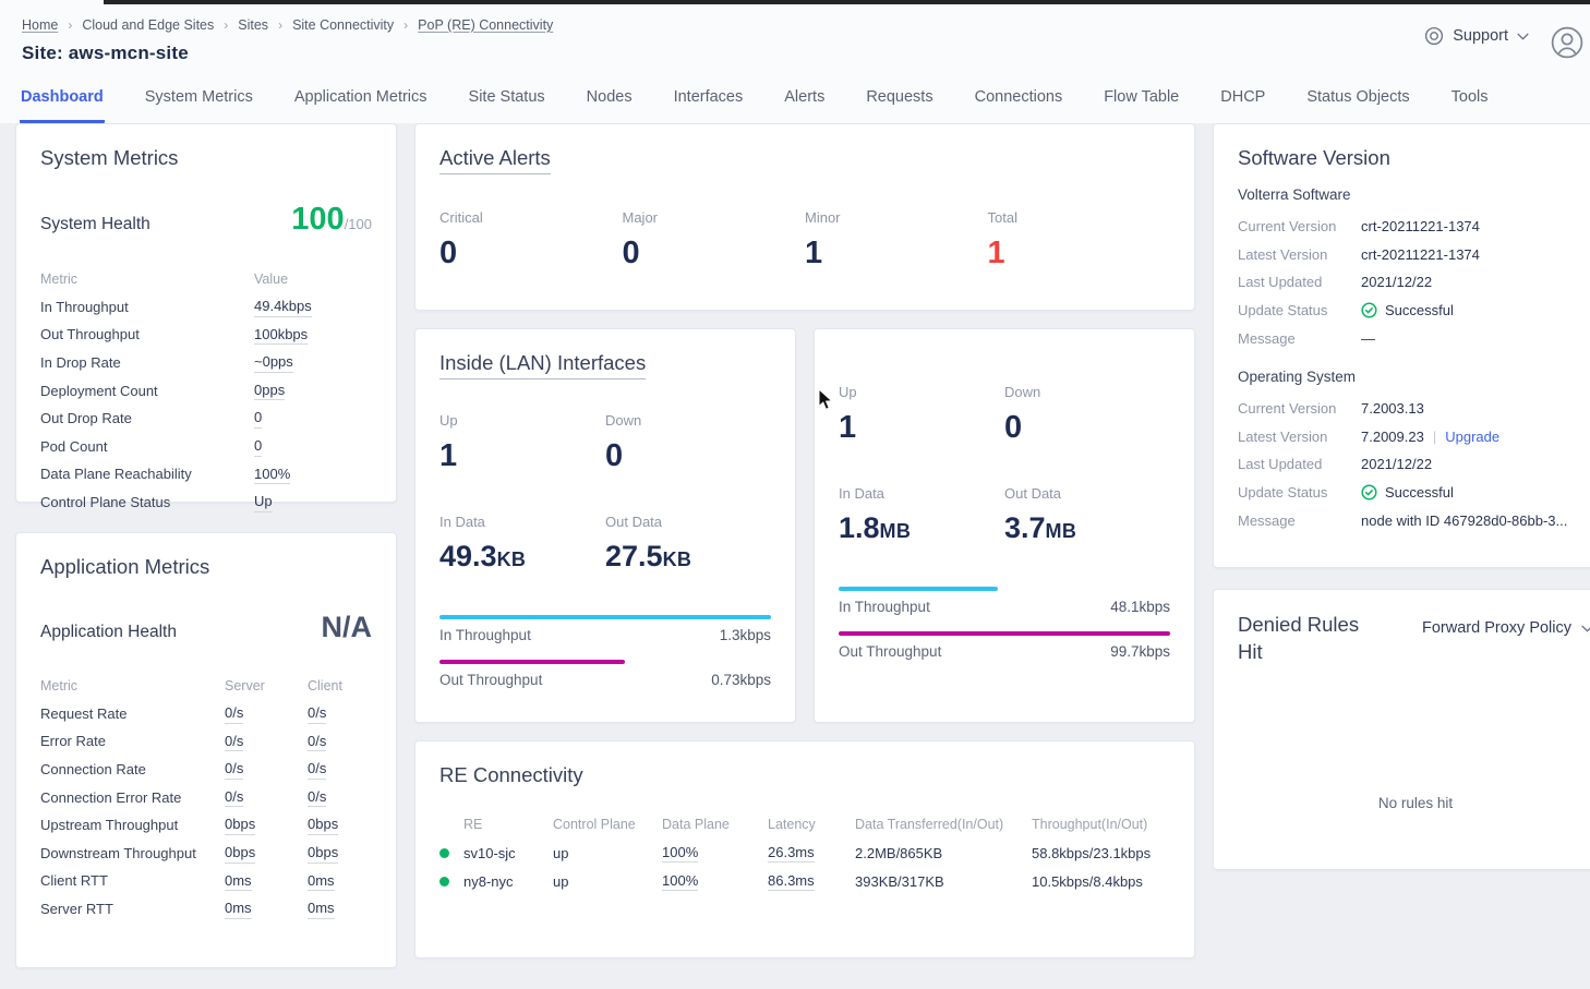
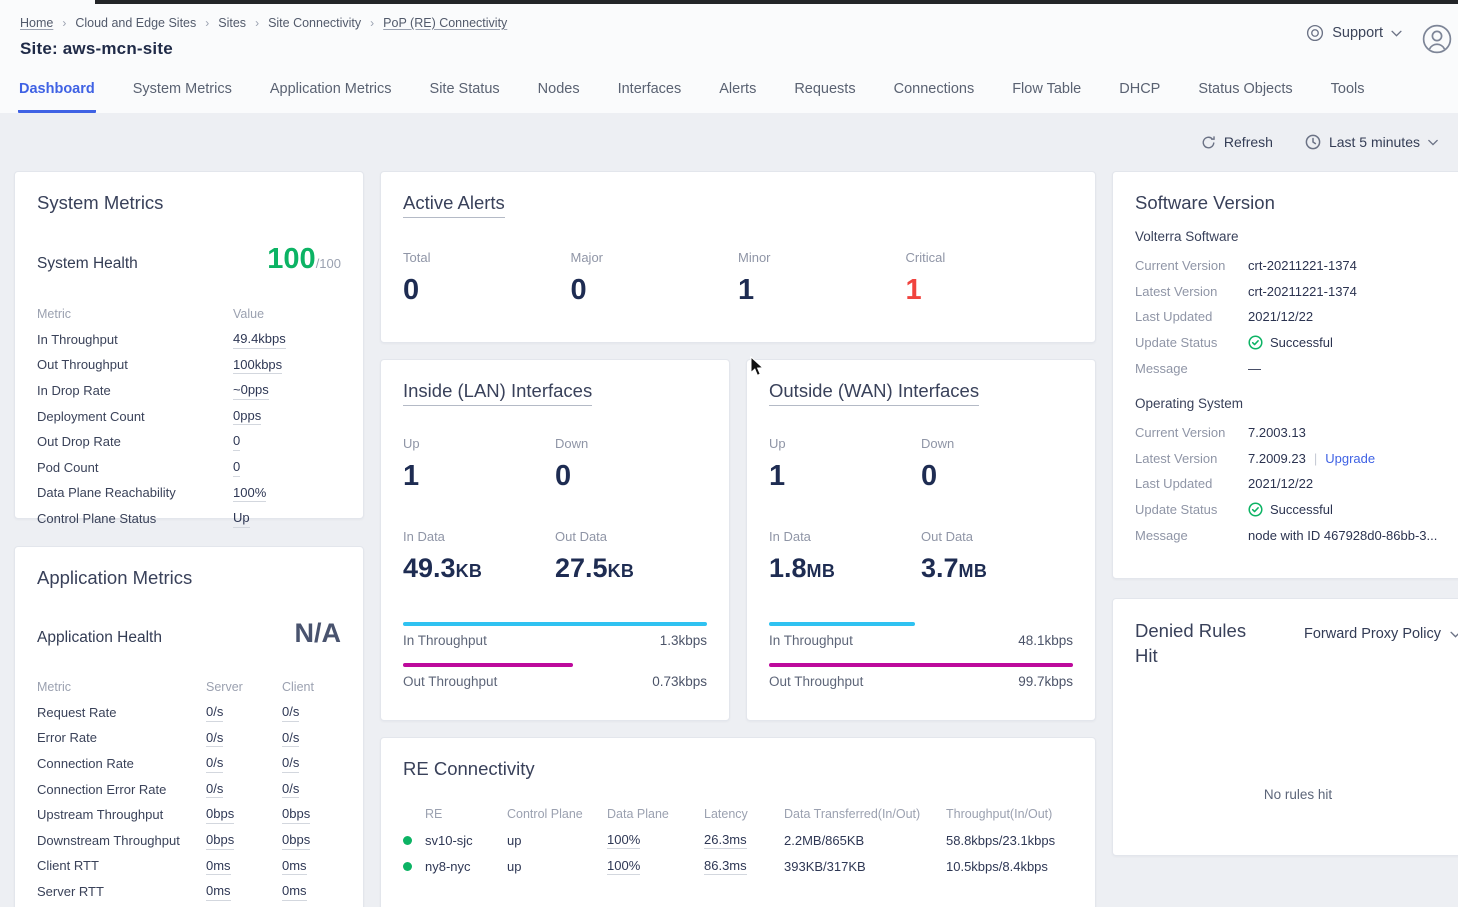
  Home
  ›
  Cloud and Edge Sites
  ›
  Sites
  ›
  Site Connectivity
  ›
  PoP (RE) Connectivity
  Site: aws-mcn-site
  Support
  Dashboard
  System Metrics
  Application Metrics
  Site Status
  Nodes
  Interfaces
  Alerts
  Requests
  Connections
  Flow Table
  DHCP
  Status Objects
  Tools
+ Refresh
+ Last 5 minutes
  System Metrics
  System Health
  100/100
  Metric
  Value
  In Throughput
  49.4kbps
  Out Throughput
  100kbps
  In Drop Rate
  ~0pps
  Deployment Count
  0pps
  Out Drop Rate
  0
  Pod Count
  0
  Data Plane Reachability
  100%
  Control Plane Status
  Up
  Application Metrics
  Application Health
  N/A
  Metric
  Server
  Client
  Request Rate
  0/s
  0/s
  Error Rate
  0/s
  0/s
  Connection Rate
  0/s
  0/s
  Connection Error Rate
  0/s
  0/s
  Upstream Throughput
  0bps
  0bps
  Downstream Throughput
  0bps
  0bps
  Client RTT
  0ms
  0ms
  Server RTT
  0ms
  0ms
  Active Alerts
- Critical
+ Total
  0
  Major
  0
  Minor
  1
- Total
+ Critical
  1
  Inside (LAN) Interfaces
  Up
  1
  Down
  0
  In Data
  49.3KB
  Out Data
  27.5KB
  In Throughput
  1.3kbps
  Out Throughput
  0.73kbps
+ Outside (WAN) Interfaces
  Up
  1
  Down
  0
  In Data
  1.8MB
  Out Data
  3.7MB
  In Throughput
  48.1kbps
  Out Throughput
  99.7kbps
  RE Connectivity
  RE
  Control Plane
  Data Plane
  Latency
  Data Transferred(In/Out)
  Throughput(In/Out)
  sv10-sjc
  up
  100%
  26.3ms
  2.2MB/865KB
  58.8kbps/23.1kbps
  ny8-nyc
  up
  100%
  86.3ms
  393KB/317KB
  10.5kbps/8.4kbps
  Software Version
  Volterra Software
  Current Version
  crt-20211221-1374
  Latest Version
  crt-20211221-1374
  Last Updated
  2021/12/22
  Update Status
  Successful
  Message
  —
  Operating System
  Current Version
  7.2003.13
  Latest Version
  7.2009.23 | Upgrade
  Last Updated
  2021/12/22
  Update Status
  Successful
  Message
  node with ID 467928d0-86bb-3...
  Denied Rules Hit
  Forward Proxy Policy
  No rules hit
